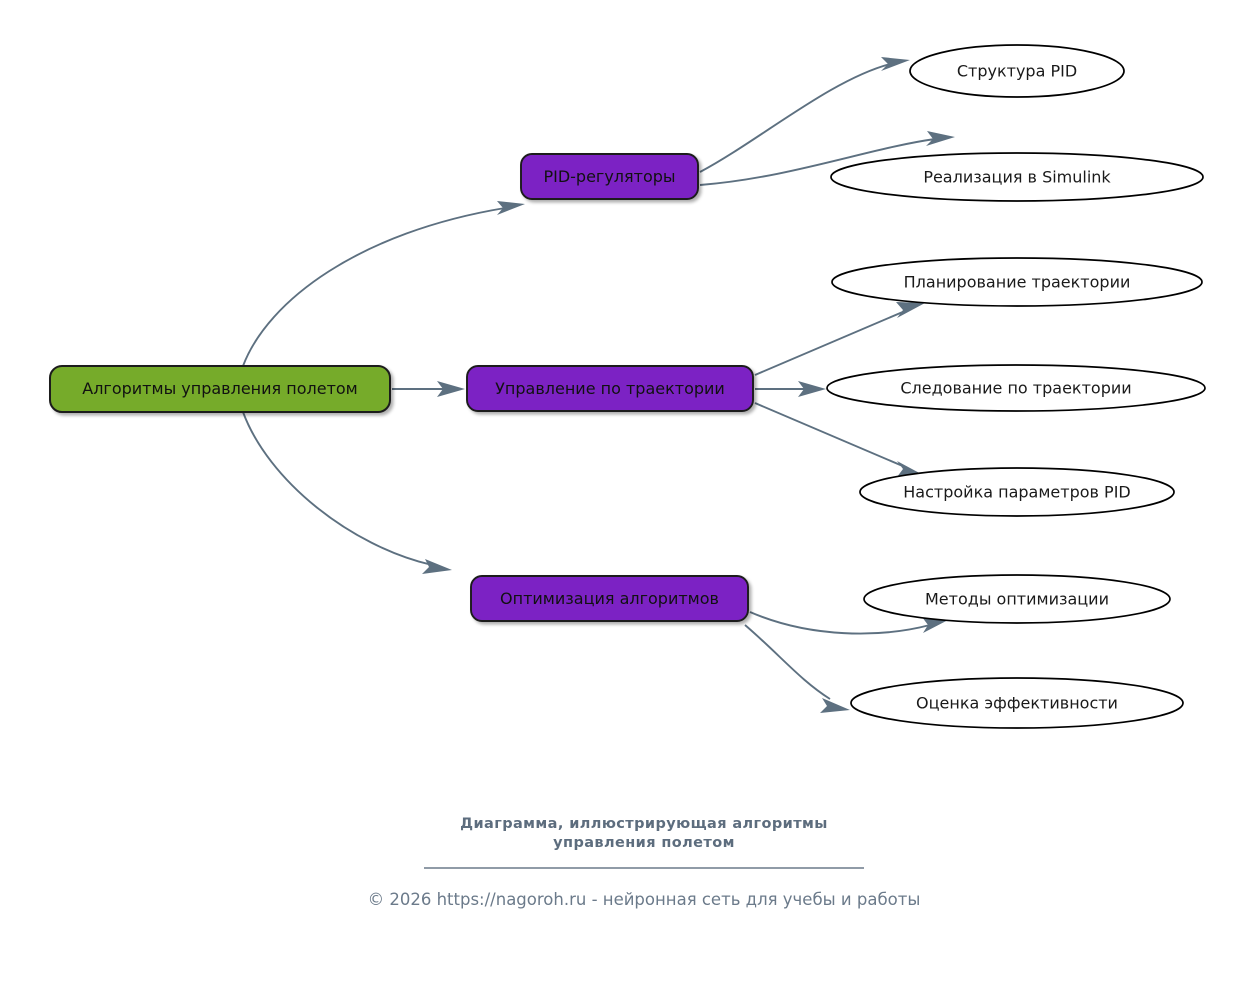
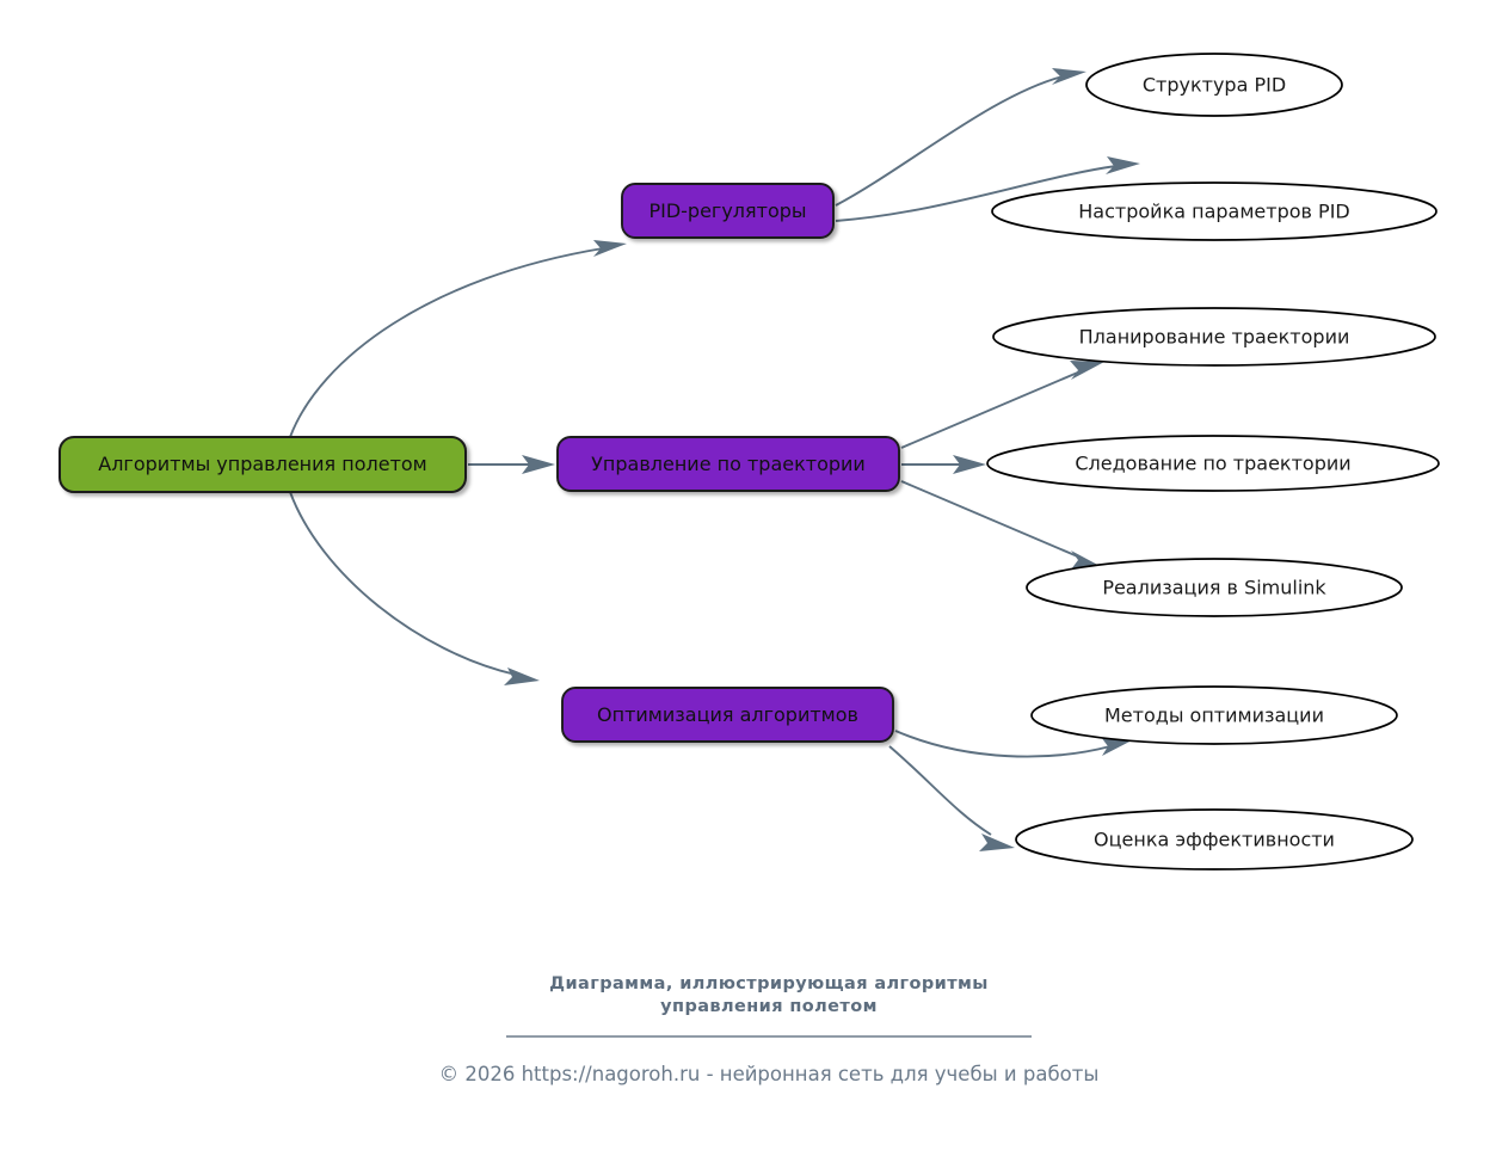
  Структура PID
- Реализация в Simulink
+ Настройка параметров PID
  Планирование траектории
  Следование по траектории
- Настройка параметров PID
+ Реализация в Simulink
  Методы оптимизации
  Оценка эффективности
  PID-регуляторы
  Управление по траектории
  Оптимизация алгоритмов
  Алгоритмы управления полетом
  Диаграмма, иллюстрирующая алгоритмы
  управления полетом
  © 2026 https://nagoroh.ru - нейронная сеть для учебы и работы
